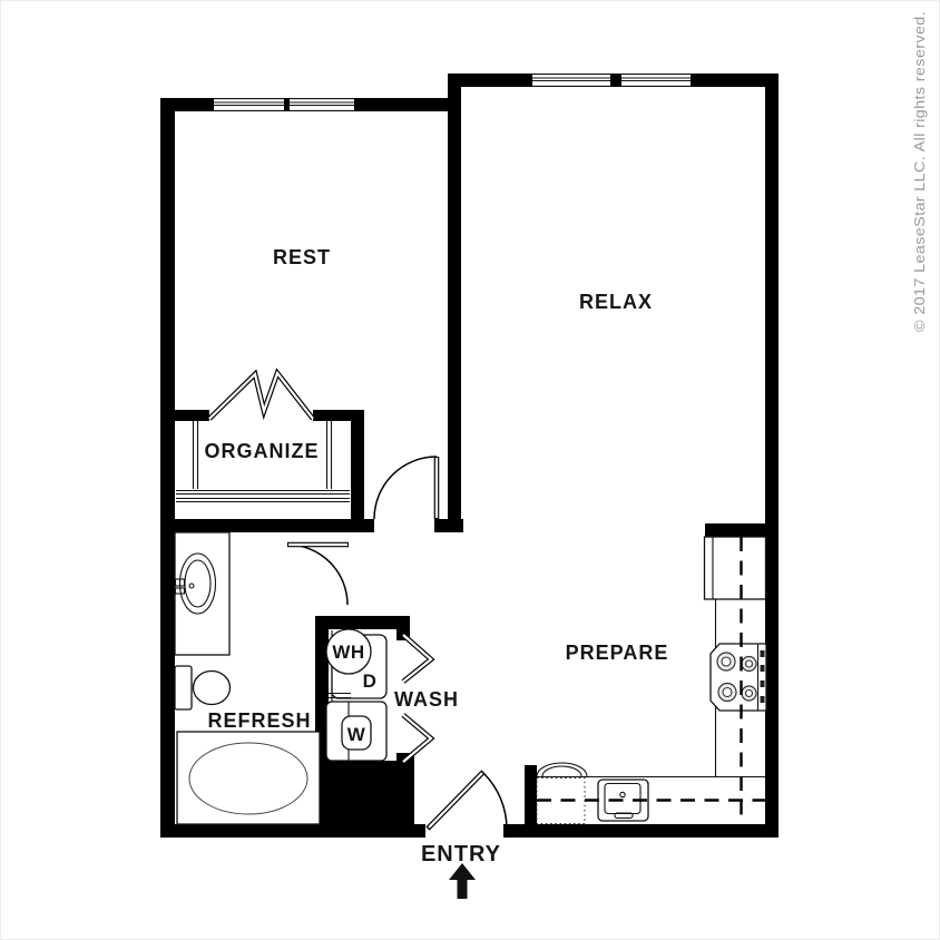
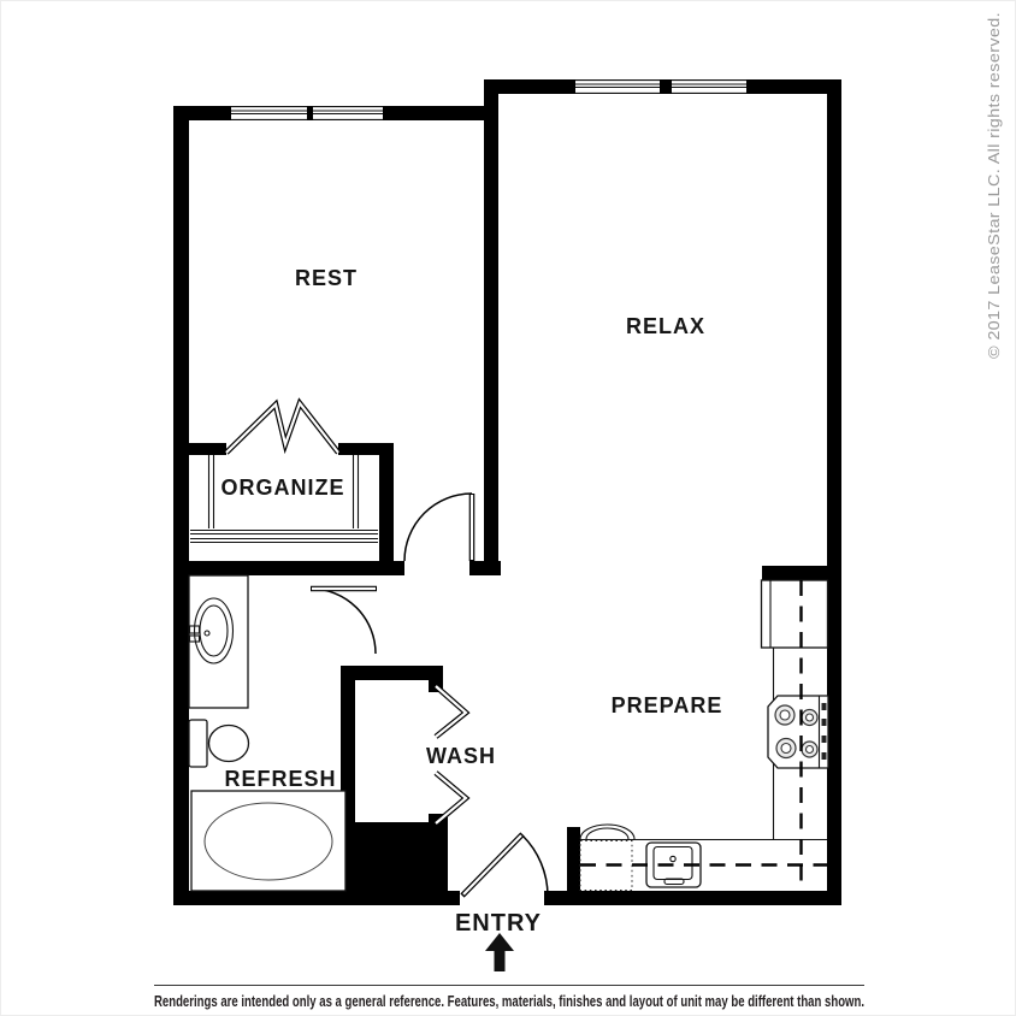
- WH
- D
- W
  REST
  RELAX
  ORGANIZE
  REFRESH
  WASH
  PREPARE
  ENTRY
+ Renderings are intended only as a general reference. Features, materials, finishes and layout of unit may be different than shown.
